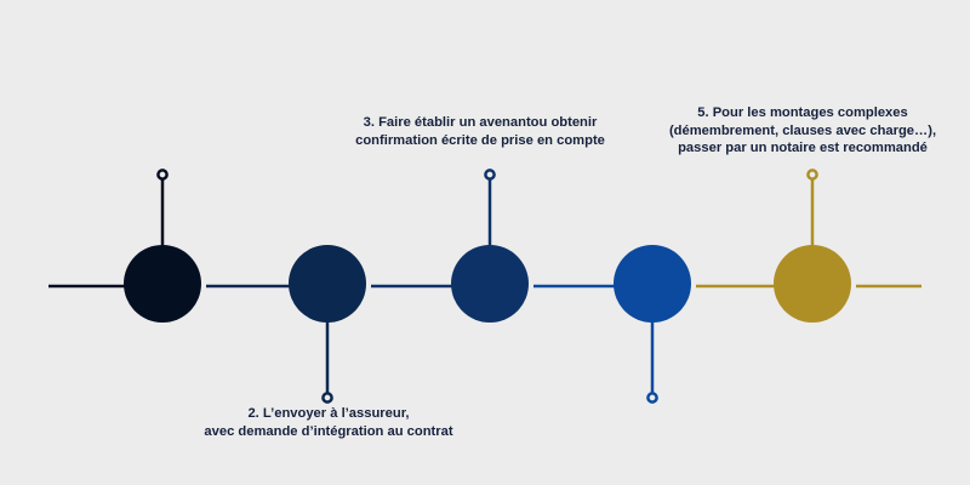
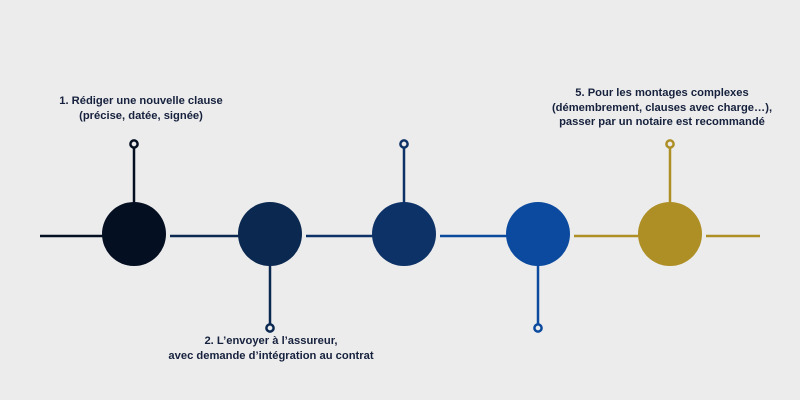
+ 1. Rédiger une nouvelle clause
+ (précise, datée, signée)
  2. L’envoyer à l’assureur,
  avec demande d’intégration au contrat
- 3. Faire établir un avenantou obtenir
- confirmation écrite de prise en compte
  5. Pour les montages complexes
  (démembrement, clauses avec charge…),
  passer par un notaire est recommandé
